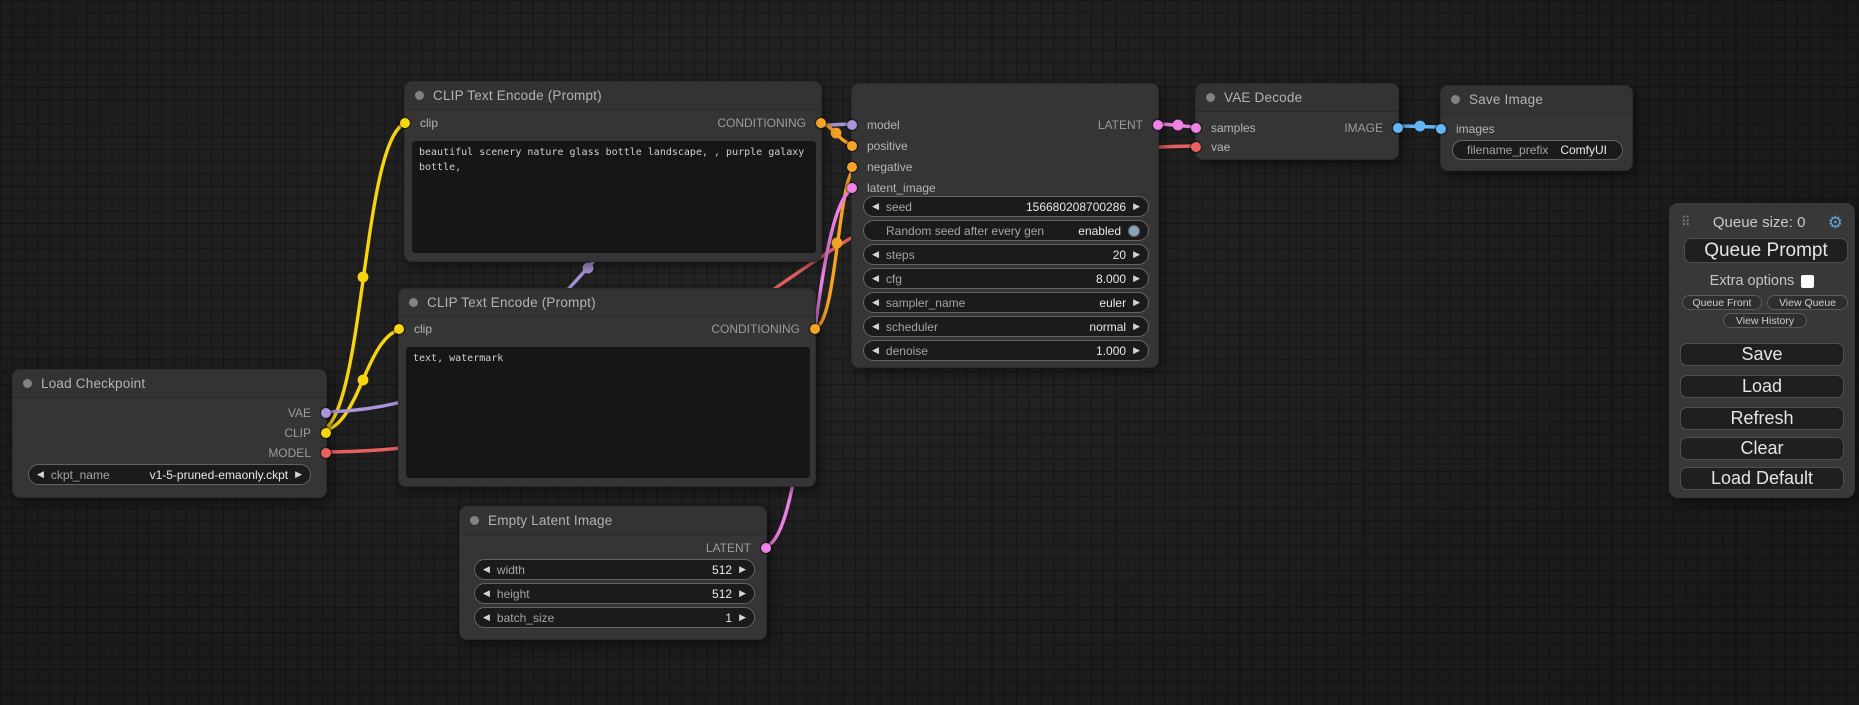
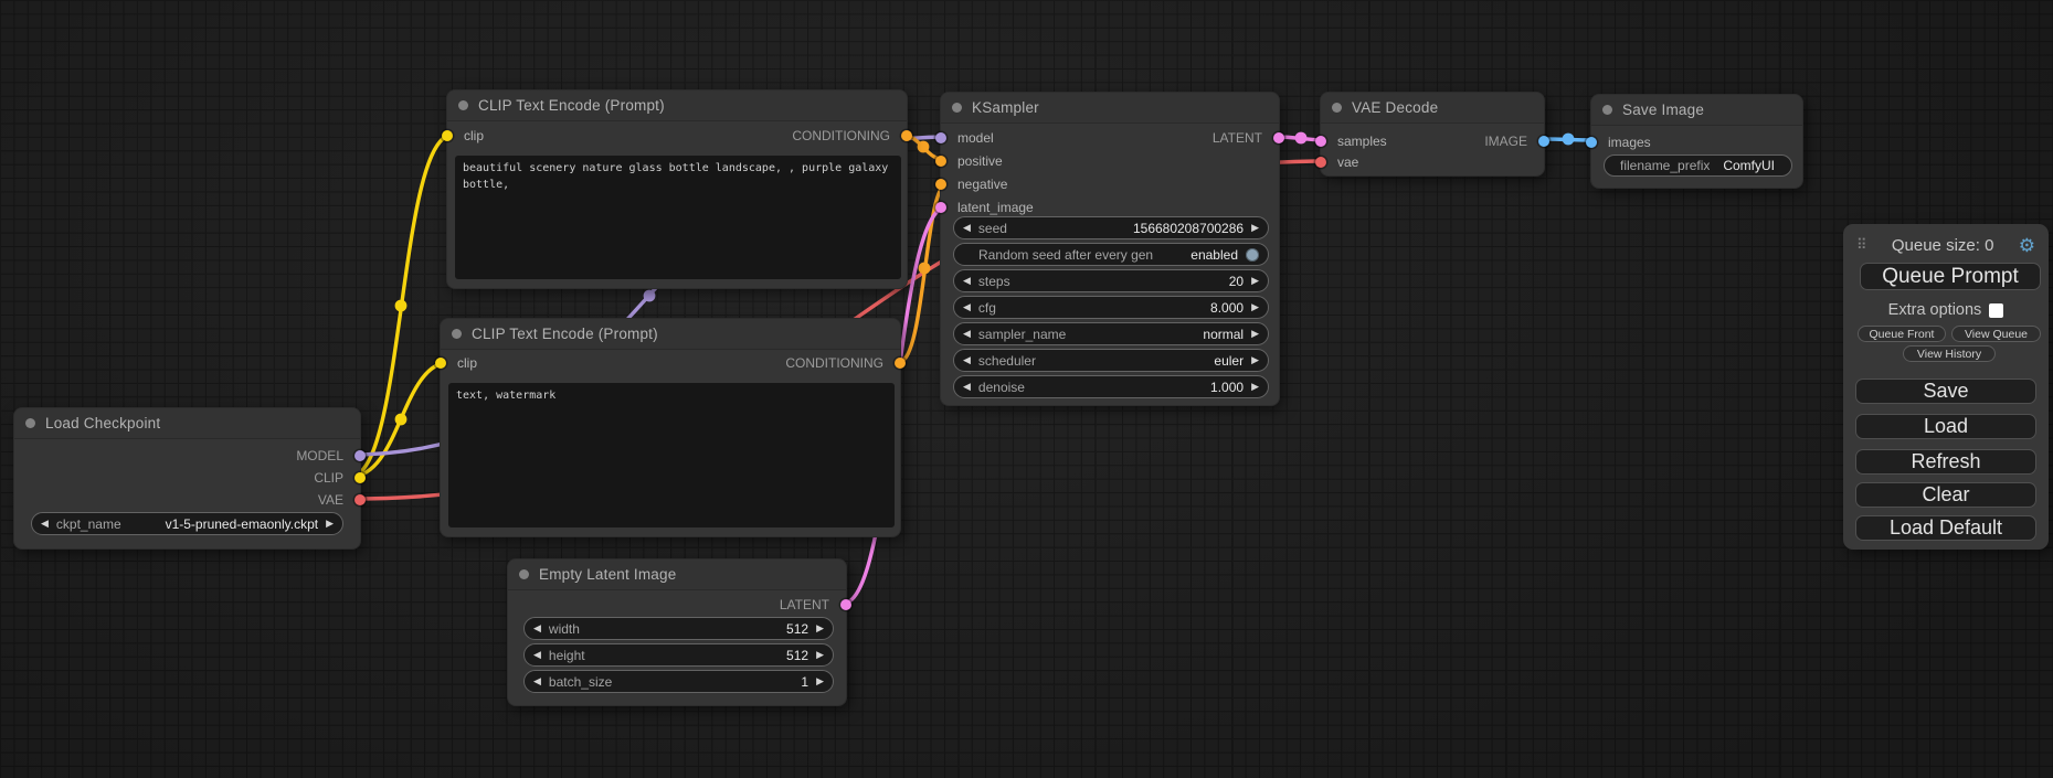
  Load Checkpoint
- VAE
+ MODEL
  CLIP
- MODEL
+ VAE
  ◀
  ckpt_name
  v1-5-pruned-emaonly.ckpt
  ▶
  CLIP Text Encode (Prompt)
  clip
  CONDITIONING
  beautiful scenery nature glass bottle landscape, , purple galaxy bottle,
  CLIP Text Encode (Prompt)
  clip
  CONDITIONING
  text, watermark
+ KSampler
  model
  positive
  negative
  latent_image
  LATENT
  ◀
  seed
  156680208700286
  ▶
  Random seed after every gen
  enabled
  ◀
  steps
  20
  ▶
  ◀
  cfg
  8.000
  ▶
  ◀
  sampler_name
- euler
+ normal
  ▶
  ◀
  scheduler
- normal
+ euler
  ▶
  ◀
  denoise
  1.000
  ▶
  VAE Decode
  samples
  vae
  IMAGE
  Save Image
  images
  filename_prefix
  ComfyUI
  Empty Latent Image
  LATENT
  ◀
  width
  512
  ▶
  ◀
  height
  512
  ▶
  ◀
  batch_size
  1
  ▶
  ⠿
  Queue size: 0
  ⚙
  Queue Prompt
  Extra options
  Queue Front
  View Queue
  View History
  Save
  Load
  Refresh
  Clear
  Load Default
